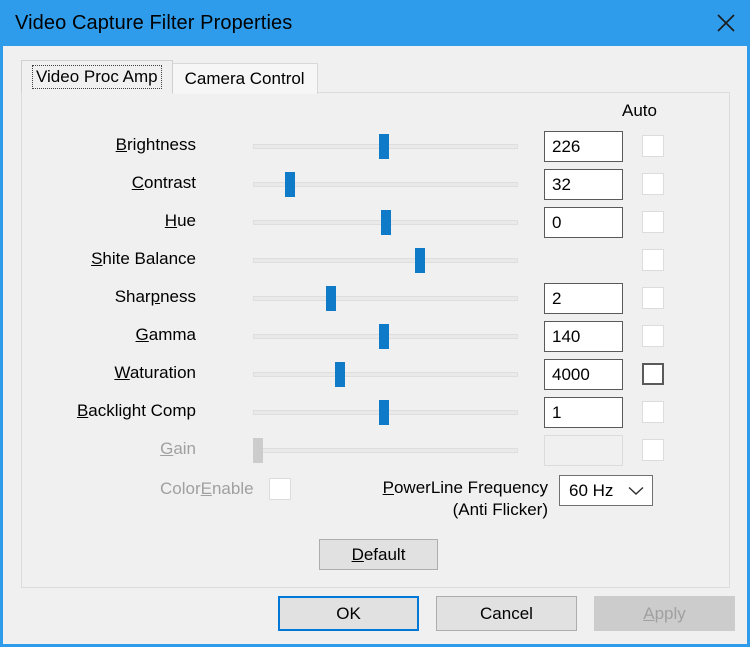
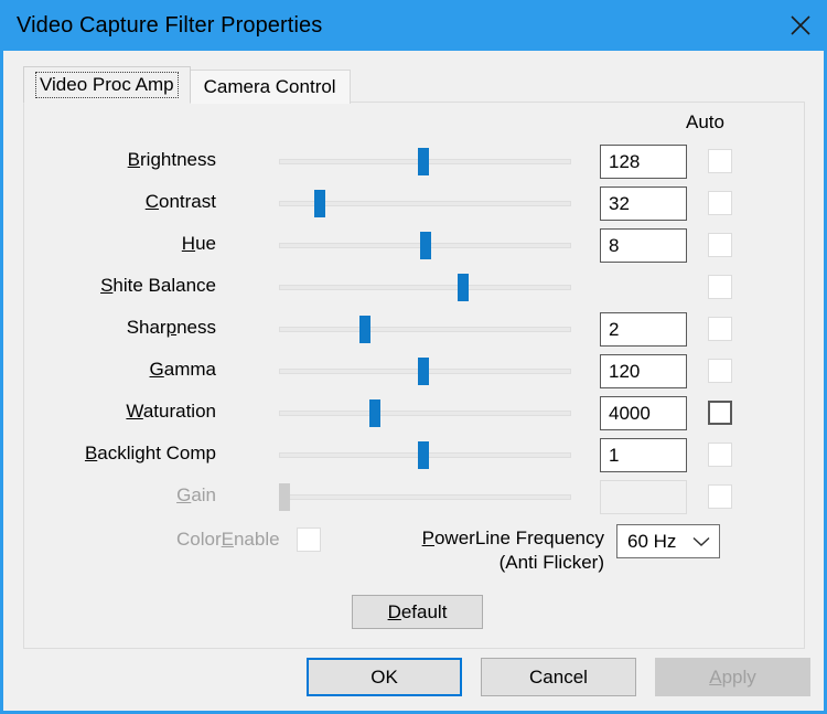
  Video Capture Filter Properties
  Video Proc Amp
  Camera Control
  Auto
  Brightness
- 226
+ 128
  Contrast
  32
  Hue
- 0
+ 8
  Shite Balance
  Sharpness
  2
  Gamma
- 140
+ 120
  Waturation
  4000
  Backlight Comp
  1
  Gain
  ColorEnable
  PowerLine Frequency
  (Anti Flicker)
  60 Hz
  D
  efault
  OK
  Cancel
  A
  pply
